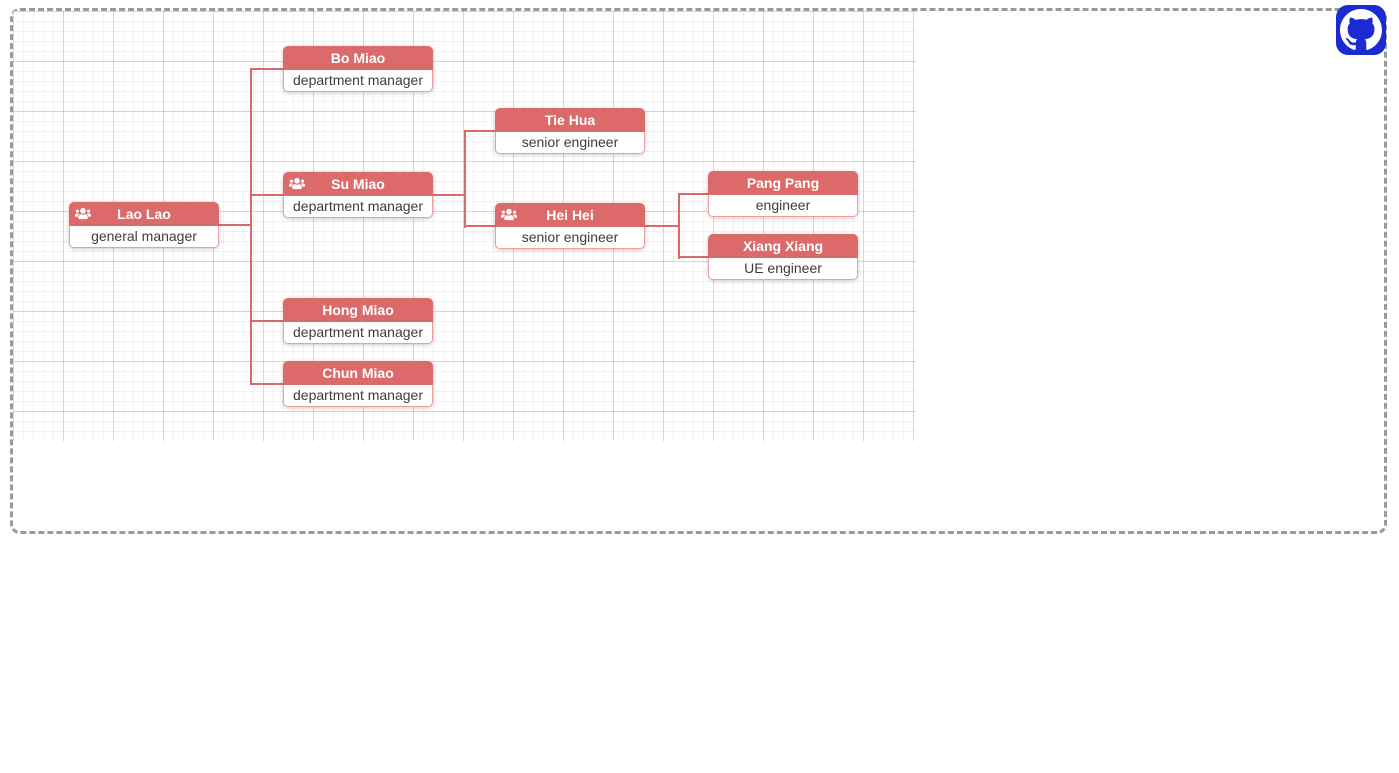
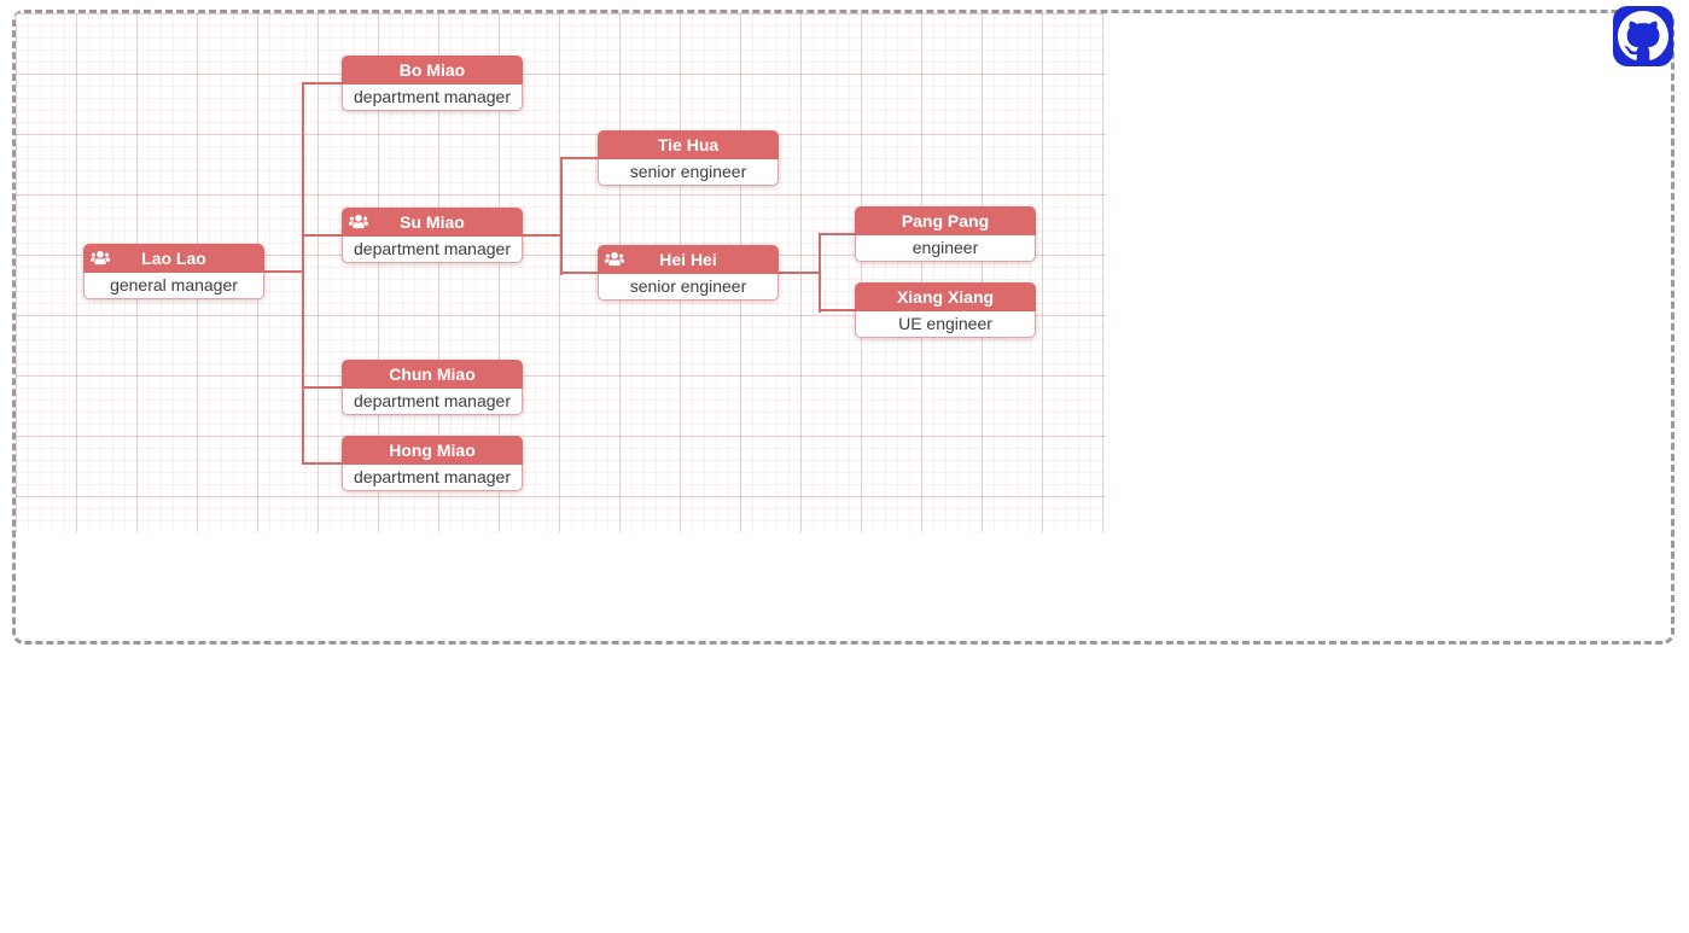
  Lao Lao
  general manager
  Bo Miao
  department manager
  Su Miao
  department manager
- Hong Miao
+ Chun Miao
  department manager
- Chun Miao
+ Hong Miao
  department manager
  Tie Hua
  senior engineer
  Hei Hei
  senior engineer
  Pang Pang
  engineer
  Xiang Xiang
  UE engineer
